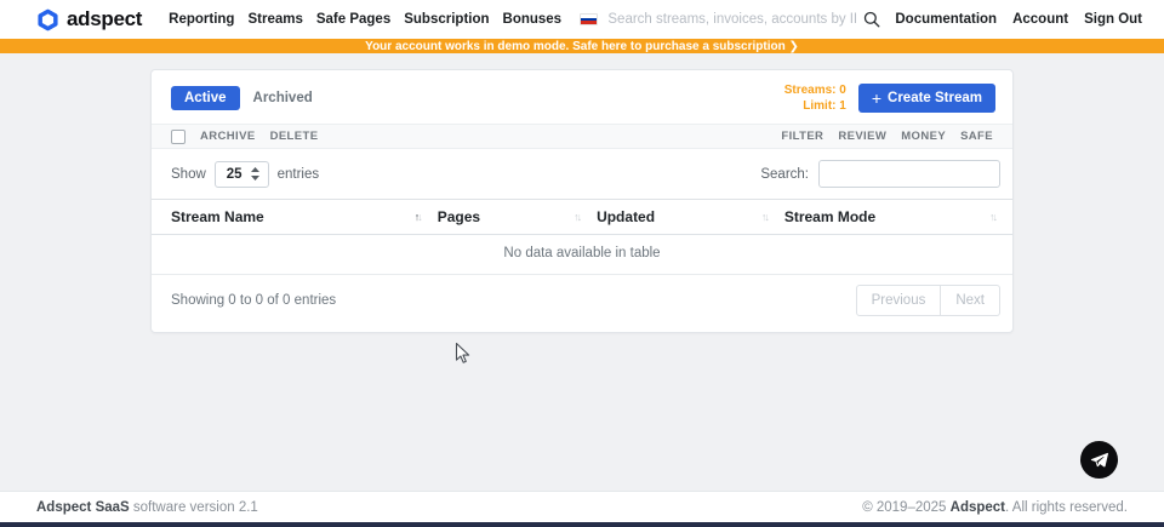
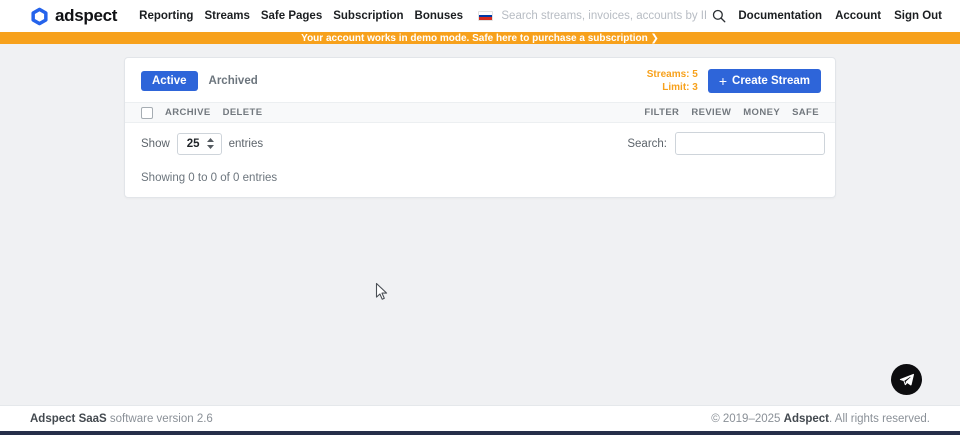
  adspect
  Reporting
  Streams
  Safe Pages
  Subscription
  Bonuses
  Search streams, invoices, accounts by I
  Documentation
  Account
  Sign Out
  Your account works in demo mode. Safe here to purchase a subscription ❯
  Active
  Archived
- Streams: 0
+ Streams: 5
- Limit: 1
+ Limit: 3
  +
  Create Stream
  ARCHIVE
  DELETE
  FILTER
  REVIEW
  MONEY
  SAFE
  Show
  25
  entries
  Search:
- Stream Name	Pages	Updated	Stream Mode
- No data available in table
  Showing 0 to 0 of 0 entries
- Previous
- Next
- Adspect SaaS software version 2.1
+ Adspect SaaS software version 2.6
  © 2019–2025 Adspect. All rights reserved.
